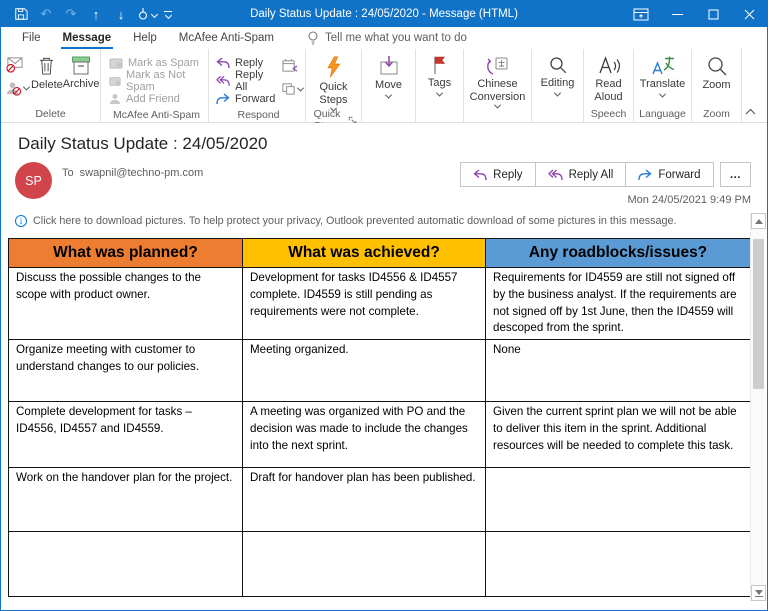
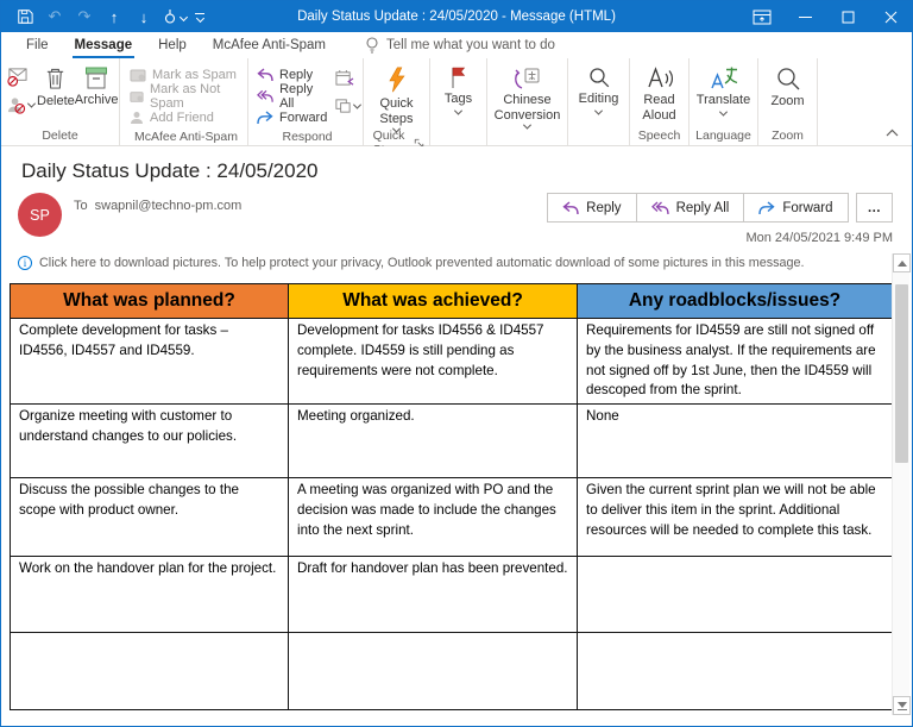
  ↶
  ↷
  ↑
  ↓
  Daily Status Update : 24/05/2020 - Message (HTML)
  File
  Message
  Help
  McAfee Anti-Spam
  Tell me what you want to do
  Delete
  Archive
  Delete
  Mark as Spam
  Mark as Not Spam
  Add Friend
  McAfee Anti-Spam
  Reply
  Reply All
  Forward
  Respond
  Quick Steps
- Move
  Tags
  Chinese Conversion
  Editing
  Read Aloud
  Speech
  Translate
  Language
  Zoom
  Zoom
  Daily Status Update : 24/05/2020
  SP
  To swapnil@techno-pm.com
  Reply
  Reply All
  Forward
  …
  Mon 24/05/2021 9:49 PM
  Click here to download pictures. To help protect your privacy, Outlook prevented automatic download of some pictures in this message.
  What was planned?	What was achieved?	Any roadblocks/issues?
- Discuss the possible changes to the scope with product owner.	Development for tasks ID4556 & ID4557 complete. ID4559 is still pending as requirements were not complete.	Requirements for ID4559 are still not signed off by the business analyst. If the requirements are not signed off by 1st June, then the ID4559 will descoped from the sprint.
+ Complete development for tasks – ID4556, ID4557 and ID4559.	Development for tasks ID4556 & ID4557 complete. ID4559 is still pending as requirements were not complete.	Requirements for ID4559 are still not signed off by the business analyst. If the requirements are not signed off by 1st June, then the ID4559 will descoped from the sprint.
  Organize meeting with customer to understand changes to our policies.	Meeting organized.	None
- Complete development for tasks – ID4556, ID4557 and ID4559.	A meeting was organized with PO and the decision was made to include the changes into the next sprint.	Given the current sprint plan we will not be able to deliver this item in the sprint. Additional resources will be needed to complete this task.
+ Discuss the possible changes to the scope with product owner.	A meeting was organized with PO and the decision was made to include the changes into the next sprint.	Given the current sprint plan we will not be able to deliver this item in the sprint. Additional resources will be needed to complete this task.
- Work on the handover plan for the project.	Draft for handover plan has been published.
+ Work on the handover plan for the project.	Draft for handover plan has been prevented.
